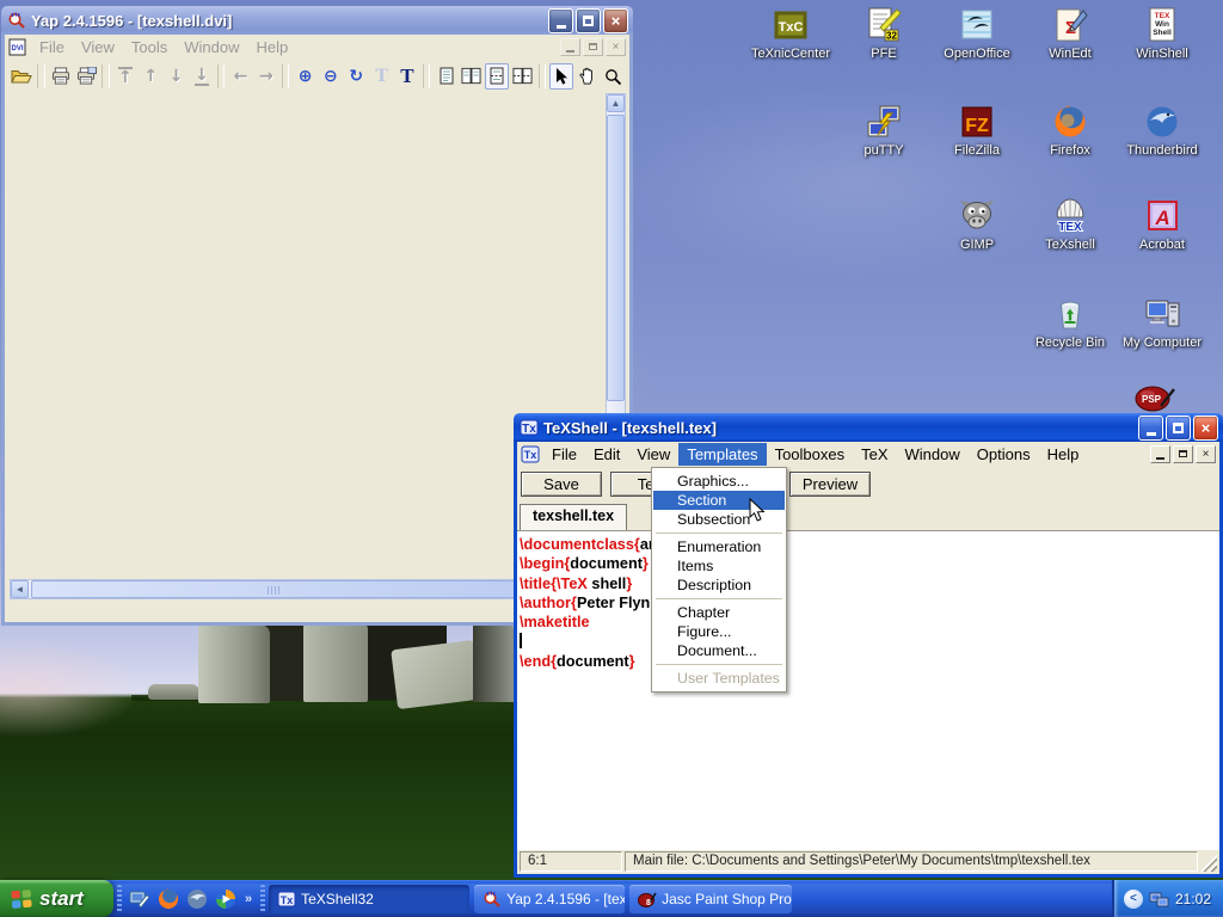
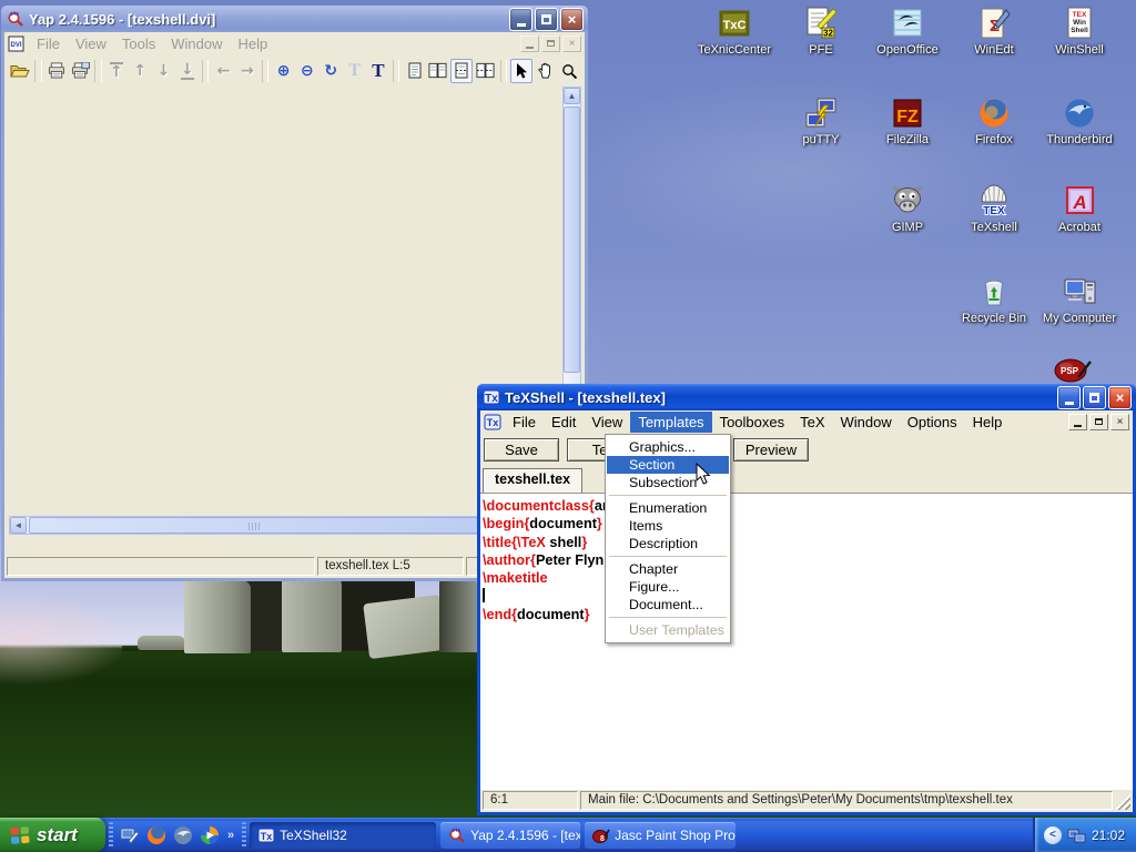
  TxC
  TeXnicCenter
  32
  PFE
  OpenOffice
  WinEdt
  WinShell
  puTTY
  FZ
  FileZilla
  Firefox
  Thunderbird
  GIMP
  TEX
  TeXshell
  A
  Acrobat
  Recycle Bin
  My Computer
  PSP
  Yap 2.4.1596 - [texshell.dvi]
  ×
  File
  View
  Tools
  Window
  Help
  ×
  ↑
  ↑
  ↓
  ↓
  ←
  →
  ⊕
  ⊖
  ↻
  T
  T
  ▲
  ◄
+ texshell.tex L:5
  Tx
  TeXShell - [texshell.tex]
  ×
  Tx
  File
  Edit
  View
  Templates
  Toolboxes
  TeX
  Window
  Options
  Help
  ×
  Save
  Preview
  texshell.tex
  \begin{document}
  \title{\TeX shell}
  \author{Peter Flyn
  \maketitle
  \end{document}
  6:1
  Main file: C:\Documents and Settings\Peter\My Documents\tmp\texshell.tex
  Graphics...
  Section
  Subsection
  Enumeration
  Items
  Description
  Chapter
  Figure...
  Document...
  User Templates
  start
  »
  Tx
  TeXShell32
  Yap 2.4.1596 - [tex
  Jasc Paint Shop Pro
  <
  21:02
